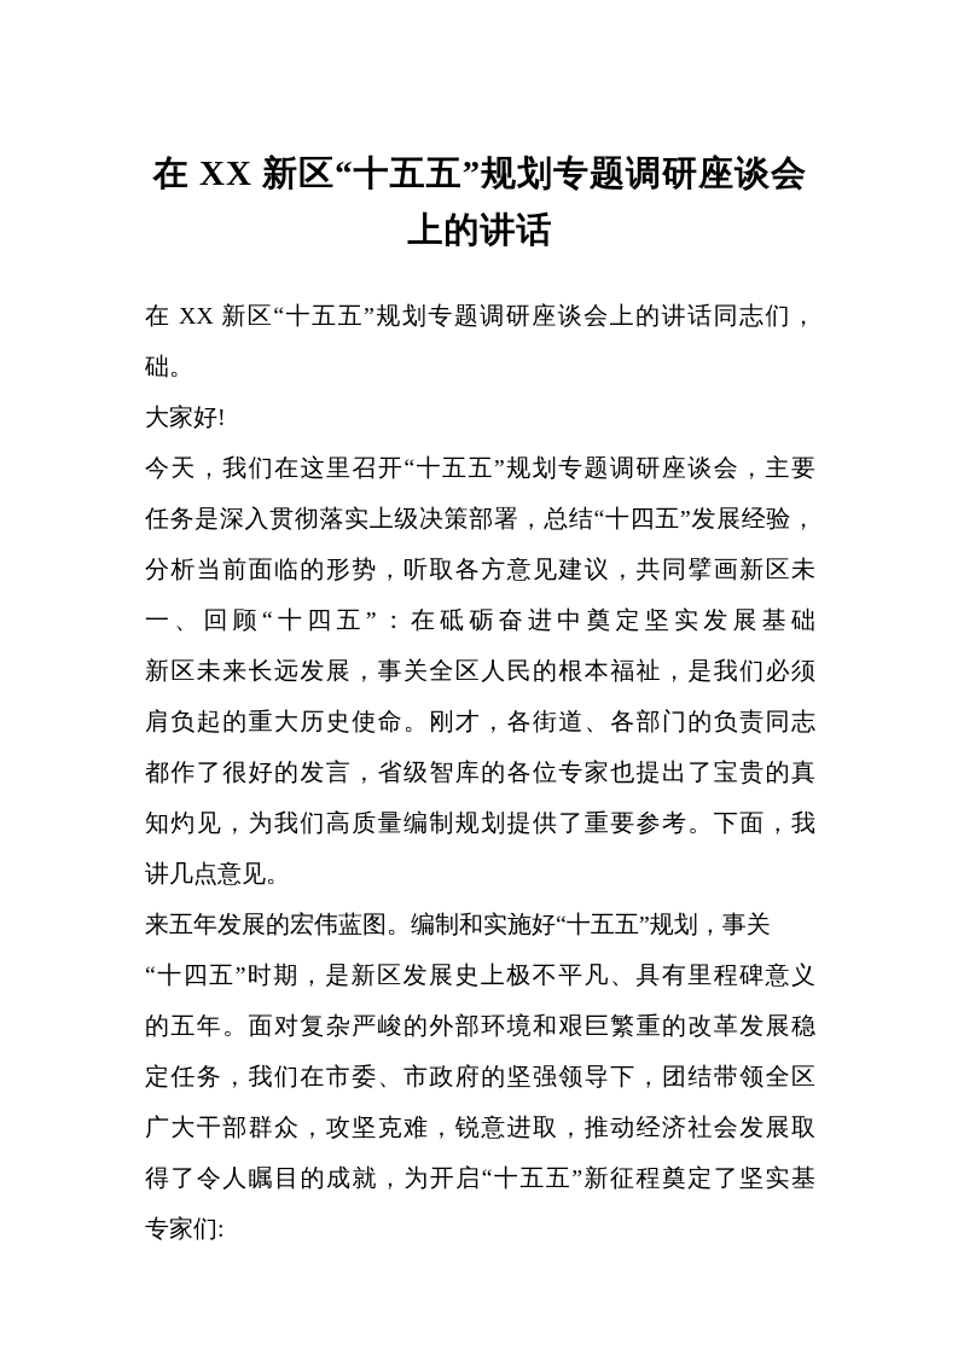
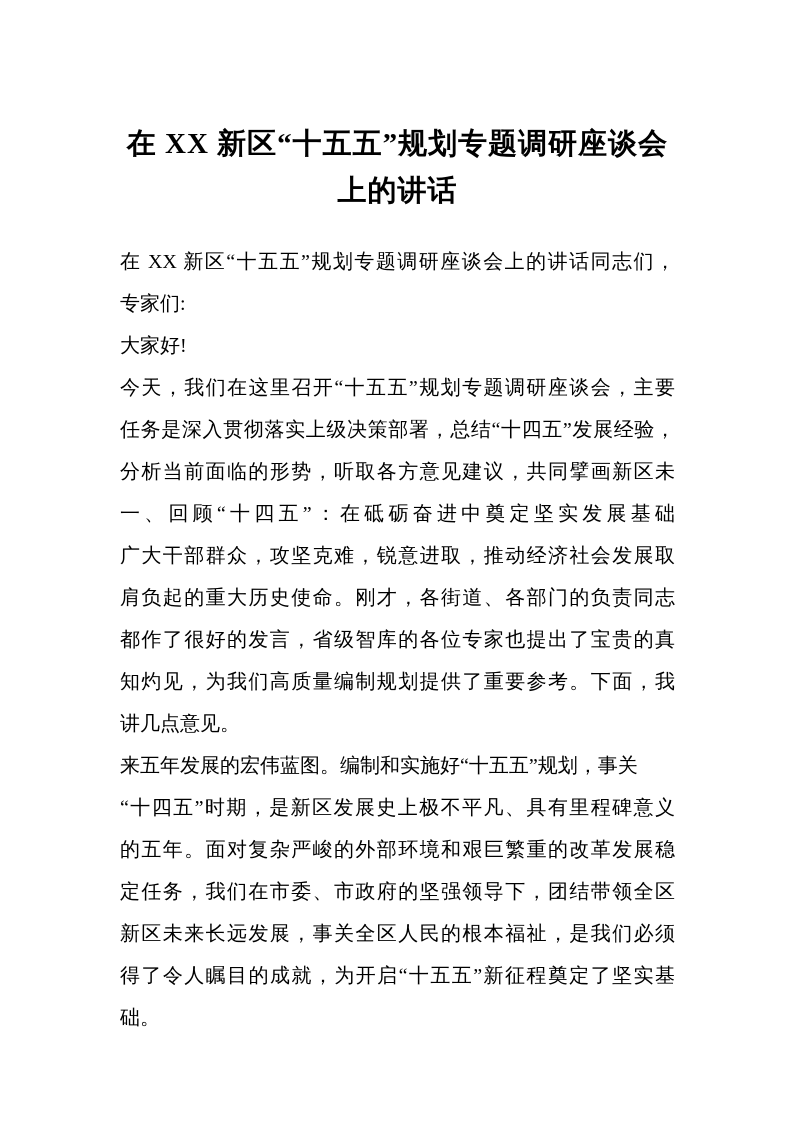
  在 XX 新区“十五五”规划专题调研座谈会
  上的讲话
  在 XX 新区“十五五”规划专题调研座谈会上的讲话同志们，
- 础。
+ 专家们:
  大家好!
  今天，我们在这里召开“十五五”规划专题调研座谈会，主要
  任务是深入贯彻落实上级决策部署，总结“十四五”发展经验，
  分析当前面临的形势，听取各方意见建议，共同擘画新区未
  一、回顾“十四五”：在砥砺奋进中奠定坚实发展基础
- 新区未来长远发展，事关全区人民的根本福祉，是我们必须
+ 广大干部群众，攻坚克难，锐意进取，推动经济社会发展取
  肩负起的重大历史使命。刚才，各街道、各部门的负责同志
  都作了很好的发言，省级智库的各位专家也提出了宝贵的真
  知灼见，为我们高质量编制规划提供了重要参考。下面，我
  讲几点意见。
  来五年发展的宏伟蓝图。编制和实施好“十五五”规划，事关
  “十四五”时期，是新区发展史上极不平凡、具有里程碑意义
  的五年。面对复杂严峻的外部环境和艰巨繁重的改革发展稳
  定任务，我们在市委、市政府的坚强领导下，团结带领全区
- 广大干部群众，攻坚克难，锐意进取，推动经济社会发展取
+ 新区未来长远发展，事关全区人民的根本福祉，是我们必须
  得了令人瞩目的成就，为开启“十五五”新征程奠定了坚实基
- 专家们:
+ 础。
